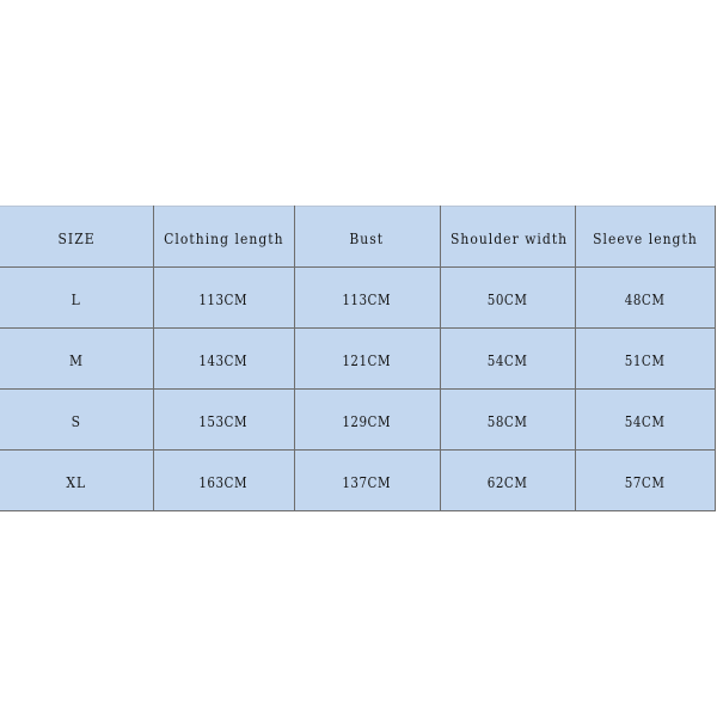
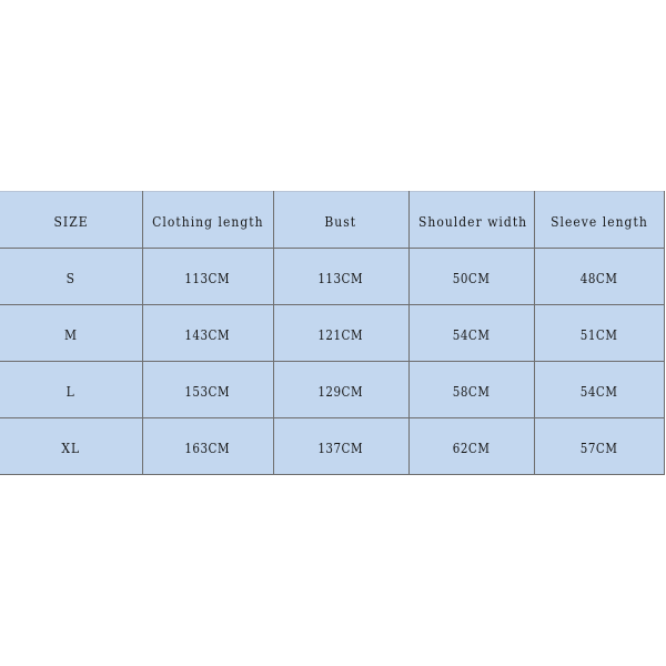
  SIZE	Clothing length	Bust	Shoulder width	Sleeve length
- L	113CM	113CM	50CM	48CM
+ S	113CM	113CM	50CM	48CM
  M	143CM	121CM	54CM	51CM
- S	153CM	129CM	58CM	54CM
+ L	153CM	129CM	58CM	54CM
  XL	163CM	137CM	62CM	57CM
